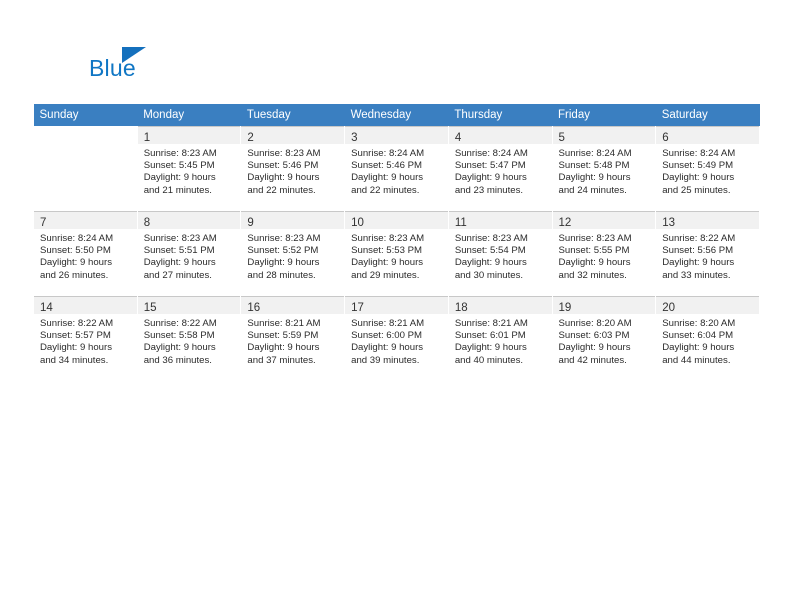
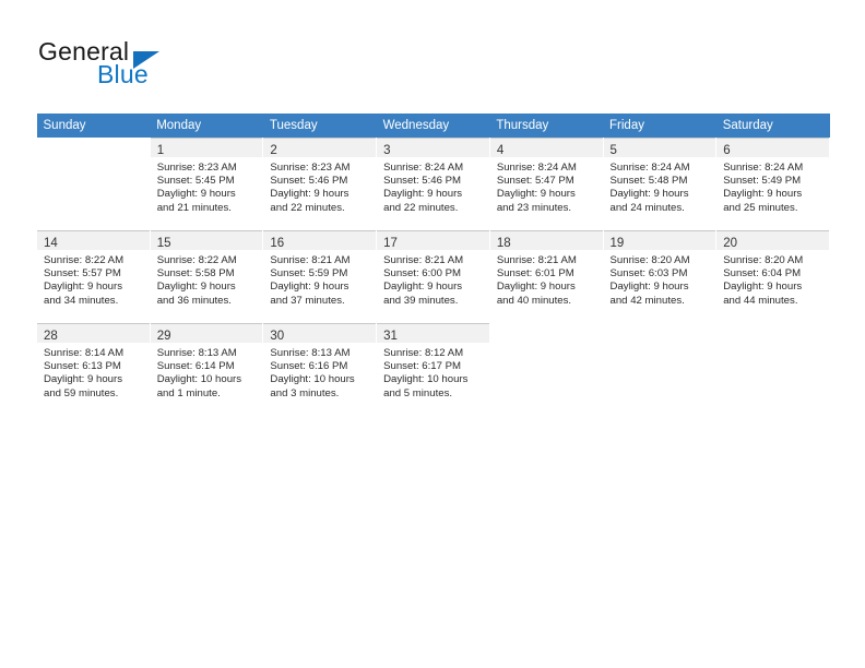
+ General
  Blue
  Sunday	Monday	Tuesday	Wednesday	Thursday	Friday	Saturday
  	1Sunrise: 8:23 AMSunset: 5:45 PMDaylight: 9 hoursand 21 minutes.	2Sunrise: 8:23 AMSunset: 5:46 PMDaylight: 9 hoursand 22 minutes.	3Sunrise: 8:24 AMSunset: 5:46 PMDaylight: 9 hoursand 22 minutes.	4Sunrise: 8:24 AMSunset: 5:47 PMDaylight: 9 hoursand 23 minutes.	5Sunrise: 8:24 AMSunset: 5:48 PMDaylight: 9 hoursand 24 minutes.	6Sunrise: 8:24 AMSunset: 5:49 PMDaylight: 9 hoursand 25 minutes.
- 7Sunrise: 8:24 AMSunset: 5:50 PMDaylight: 9 hoursand 26 minutes.	8Sunrise: 8:23 AMSunset: 5:51 PMDaylight: 9 hoursand 27 minutes.	9Sunrise: 8:23 AMSunset: 5:52 PMDaylight: 9 hoursand 28 minutes.	10Sunrise: 8:23 AMSunset: 5:53 PMDaylight: 9 hoursand 29 minutes.	11Sunrise: 8:23 AMSunset: 5:54 PMDaylight: 9 hoursand 30 minutes.	12Sunrise: 8:23 AMSunset: 5:55 PMDaylight: 9 hoursand 32 minutes.	13Sunrise: 8:22 AMSunset: 5:56 PMDaylight: 9 hoursand 33 minutes.
  14Sunrise: 8:22 AMSunset: 5:57 PMDaylight: 9 hoursand 34 minutes.	15Sunrise: 8:22 AMSunset: 5:58 PMDaylight: 9 hoursand 36 minutes.	16Sunrise: 8:21 AMSunset: 5:59 PMDaylight: 9 hoursand 37 minutes.	17Sunrise: 8:21 AMSunset: 6:00 PMDaylight: 9 hoursand 39 minutes.	18Sunrise: 8:21 AMSunset: 6:01 PMDaylight: 9 hoursand 40 minutes.	19Sunrise: 8:20 AMSunset: 6:03 PMDaylight: 9 hoursand 42 minutes.	20Sunrise: 8:20 AMSunset: 6:04 PMDaylight: 9 hoursand 44 minutes.
+ 28Sunrise: 8:14 AMSunset: 6:13 PMDaylight: 9 hoursand 59 minutes.	29Sunrise: 8:13 AMSunset: 6:14 PMDaylight: 10 hoursand 1 minute.	30Sunrise: 8:13 AMSunset: 6:16 PMDaylight: 10 hoursand 3 minutes.	31Sunrise: 8:12 AMSunset: 6:17 PMDaylight: 10 hoursand 5 minutes.
